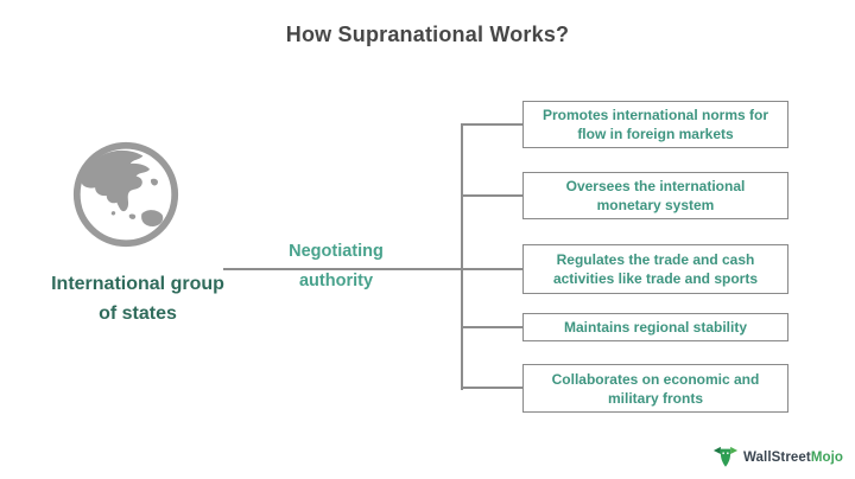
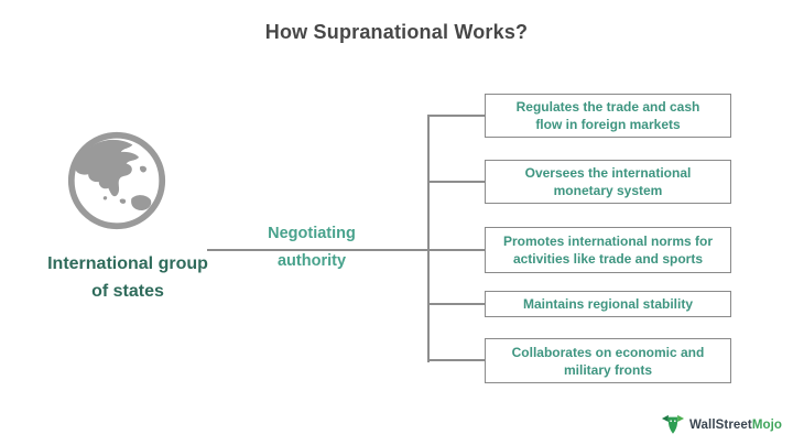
  How Supranational Works?
  International group of states
  Negotiating
  authority
- Promotes international norms for
+ Regulates the trade and cash
  flow in foreign markets
  Oversees the international
  monetary system
- Regulates the trade and cash
+ Promotes international norms for
  activities like trade and sports
  Maintains regional stability
  Collaborates on economic and
  military fronts
  WallStreetMojo
